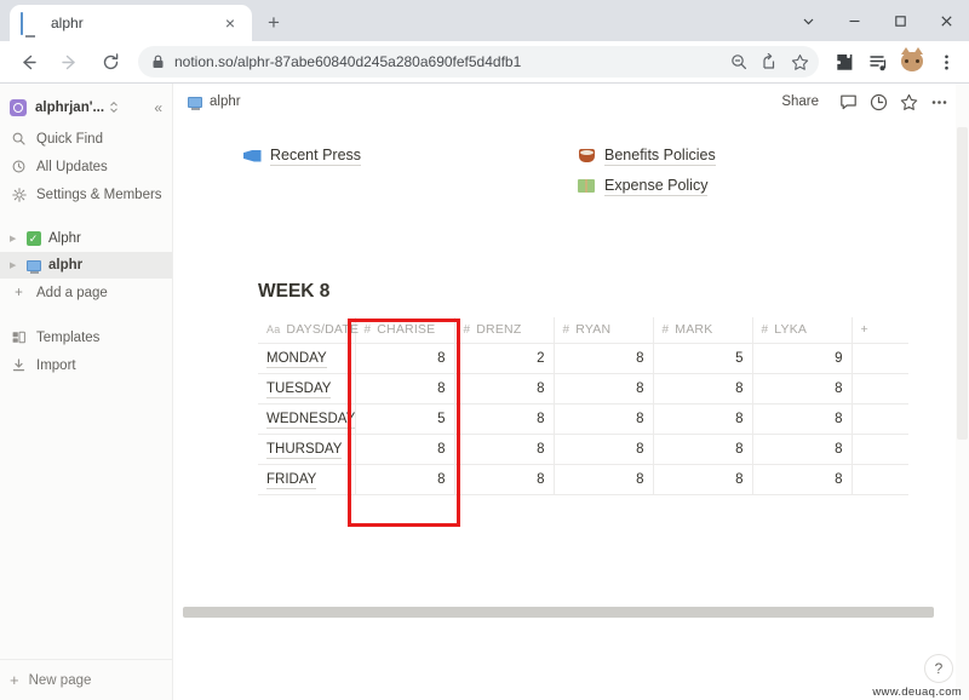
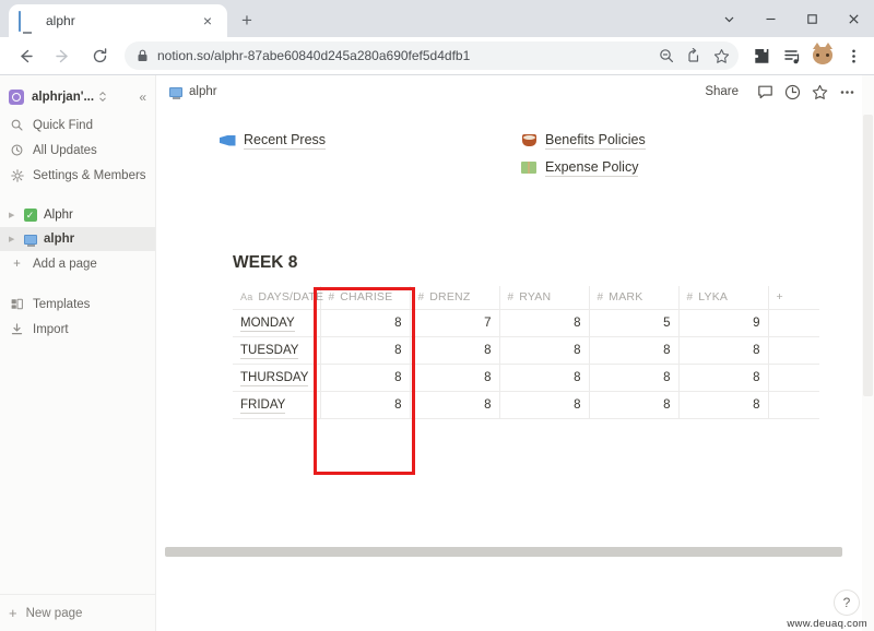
  alphr
  ×
  +
  notion.so/alphr-87abe60840d245a280a690fef5d4dfb1
  alphrjan'...
  «
  Quick Find
  All Updates
  Settings & Members
  ✓
  Alphr
  alphr
  +
  Add a page
  Templates
  Import
  +
  New page
  alphr
  Share
  Recent Press
  Benefits Policies
  Expense Policy
  WEEK 8
  Aa DAYS/DATE	# CHARISE	# DRENZ	# RYAN	# MARK	# LYKA	+
- MONDAY	8	2	8	5	9
+ MONDAY	8	7	8	5	9
  TUESDAY	8	8	8	8	8
- WEDNESDAY	5	8	8	8	8
  THURSDAY	8	8	8	8	8
  FRIDAY	8	8	8	8	8
  ?
  www.deuaq.com
